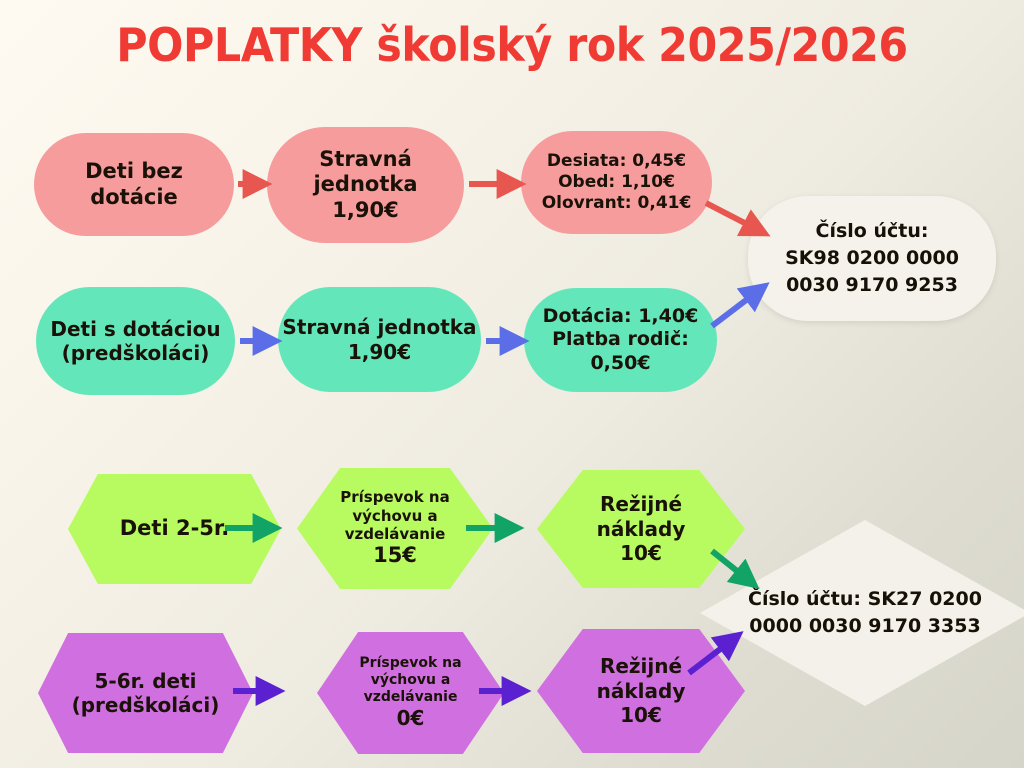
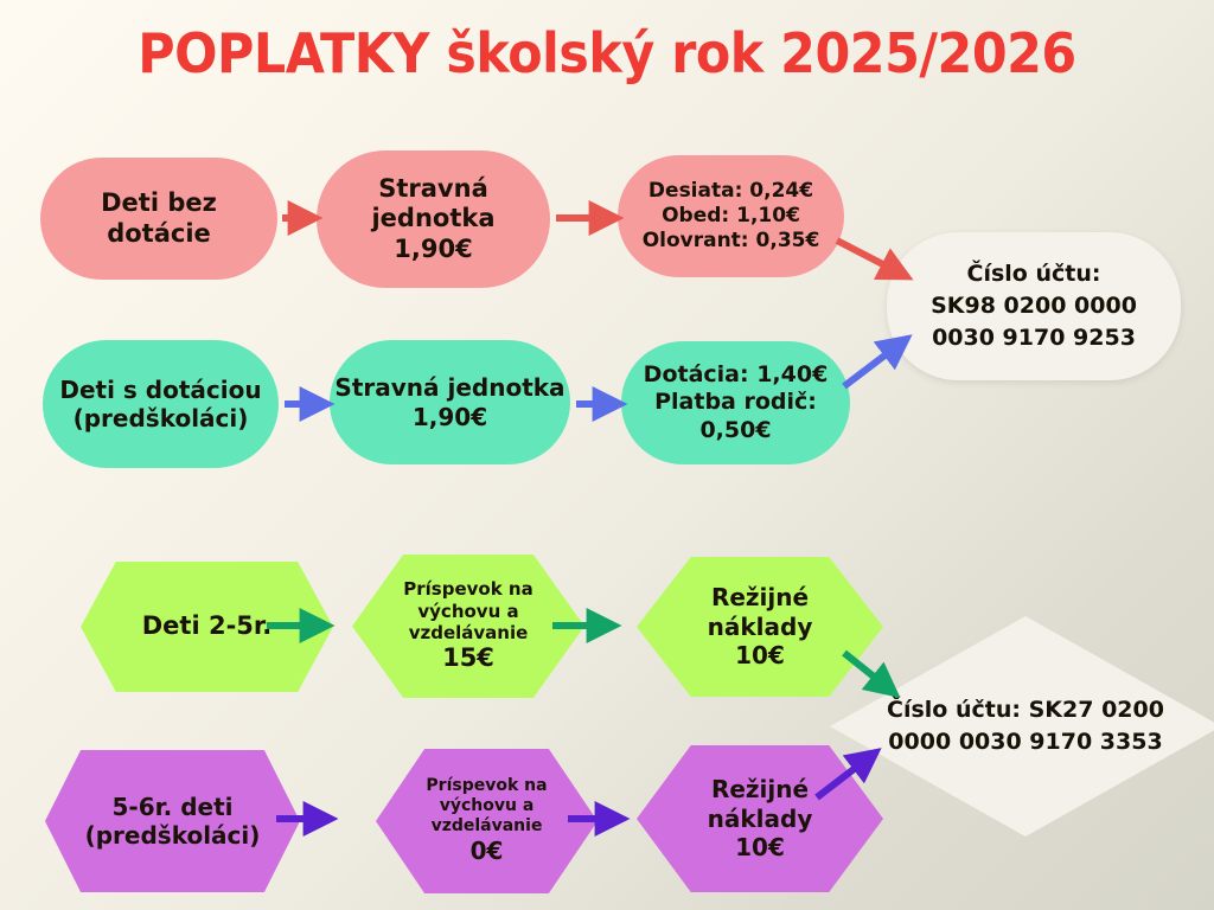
  POPLATKY školský rok 2025/2026
  Deti bez
  dotácie
  Stravná
  jednotka
  1,90€
- Desiata: 0,45€
+ Desiata: 0,24€
  Obed: 1,10€
- Olovrant: 0,41€
+ Olovrant: 0,35€
  Deti s dotáciou
  (predškoláci)
  Stravná jednotka
  1,90€
  Dotácia: 1,40€
  Platba rodič:
  0,50€
  Deti 2-5r
  Príspevok na
  výchovu a
  vzdelávanie
  15€
  Režijné
  náklady
  10€
  5-6r. deti
  (predškoláci)
  Príspevok na
  výchovu a
  vzdelávanie
  0€
  Režijné
  náklady
  10€
  Číslo účtu:
  SK98 0200 0000
  0030 9170 9253
  Číslo účtu: SK27 0200 0000 0030 9170 3353
